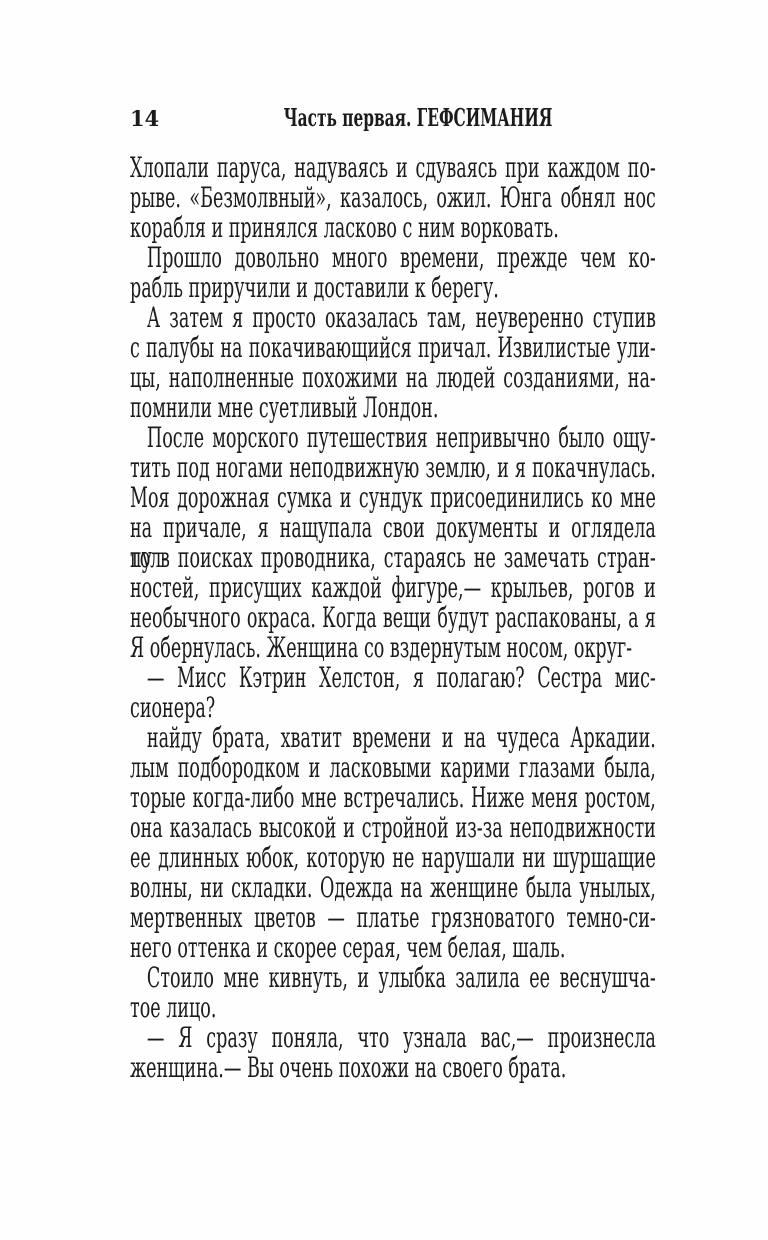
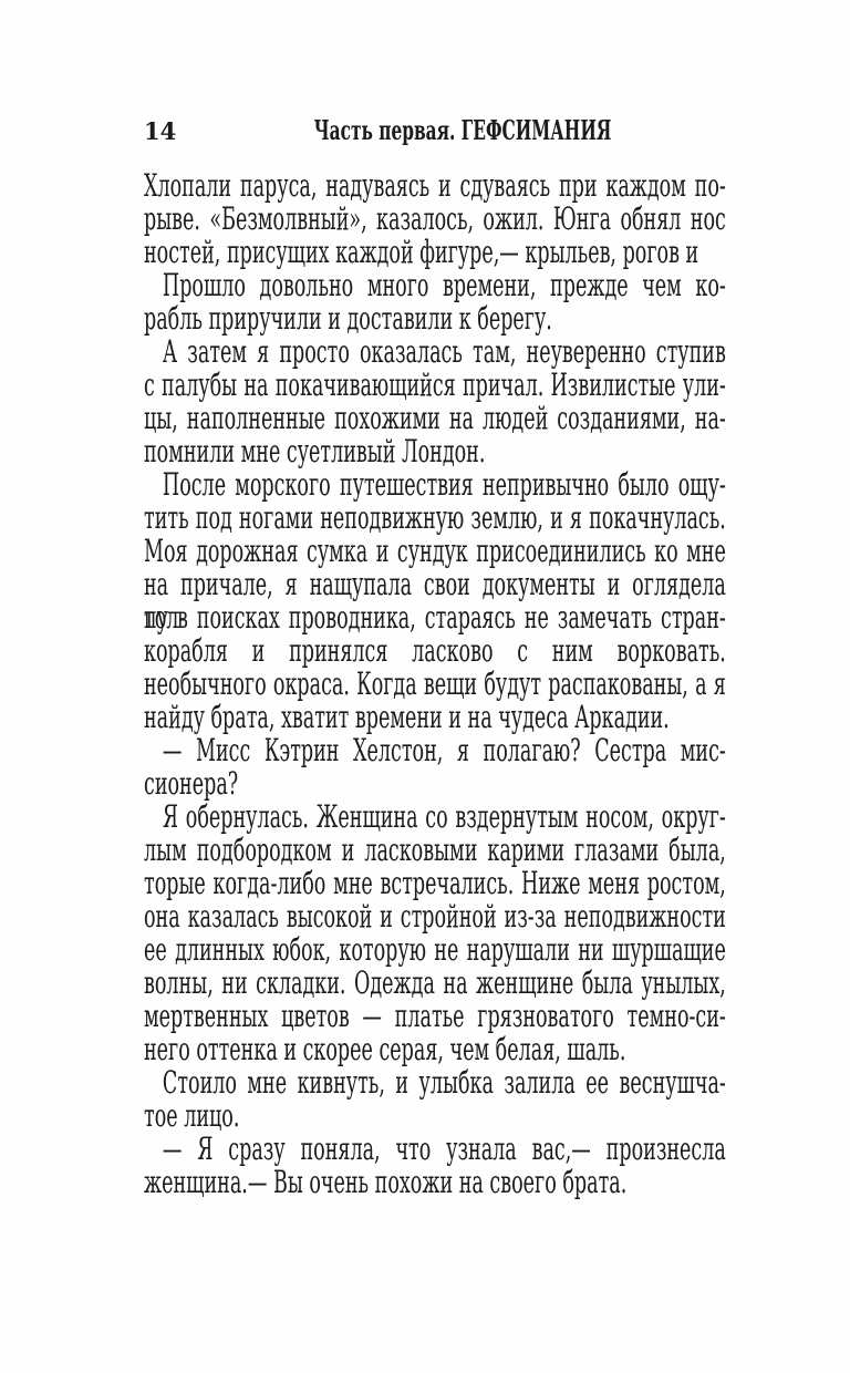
  14
  Часть первая. ГЕФСИМАНИЯ
  Хлопали паруса, надуваясь и сдуваясь при каждом по-
  рыве. «Безмолвный», казалось, ожил. Юнга обнял нос
- корабля и принялся ласково с ним ворковать.
+ ностей, присущих каждой фигуре,— крыльев, рогов и
  Прошло довольно много времени, прежде чем ко-
  рабль приручили и доставили к берегу.
  А затем я просто оказалась там, неуверенно ступив
  с палубы на покачивающийся причал. Извилистые ули-
  цы, наполненные похожими на людей созданиями, на-
  помнили мне суетливый Лондон.
  После морского путешествия непривычно было ощу-
  тить под ногами неподвижную землю, и я покачнулась.
  Моя дорожная сумка и сундук присоединились ко мне
  на причале, я нащупала свои документы и оглядела тол-
  пу в поисках проводника, стараясь не замечать стран-
- ностей, присущих каждой фигуре,— крыльев, рогов и
+ корабля и принялся ласково с ним ворковать.
  необычного окраса. Когда вещи будут распакованы, а я
- Я обернулась. Женщина со вздернутым носом, округ-
+ найду брата, хватит времени и на чудеса Аркадии.
  — Мисс Кэтрин Хелстон, я полагаю? Сестра мис-
  сионера?
- найду брата, хватит времени и на чудеса Аркадии.
+ Я обернулась. Женщина со вздернутым носом, округ-
  лым подбородком и ласковыми карими глазами была,
  торые когда-либо мне встречались. Ниже меня ростом,
  она казалась высокой и стройной из-за неподвижности
  ее длинных юбок, которую не нарушали ни шуршащие
  волны, ни складки. Одежда на женщине была унылых,
  мертвенных цветов — платье грязноватого темно-си-
  него оттенка и скорее серая, чем белая, шаль.
  Стоило мне кивнуть, и улыбка залила ее веснушча-
  тое лицо.
  — Я сразу поняла, что узнала вас,— произнесла
  женщина.— Вы очень похожи на своего брата.
